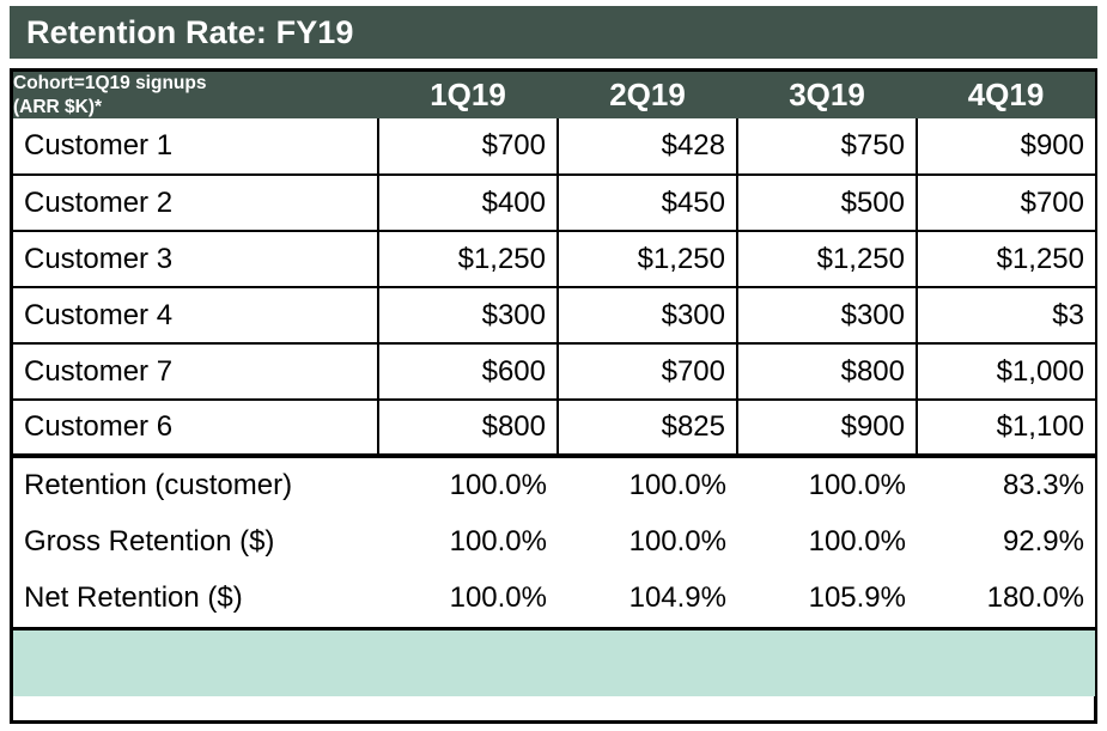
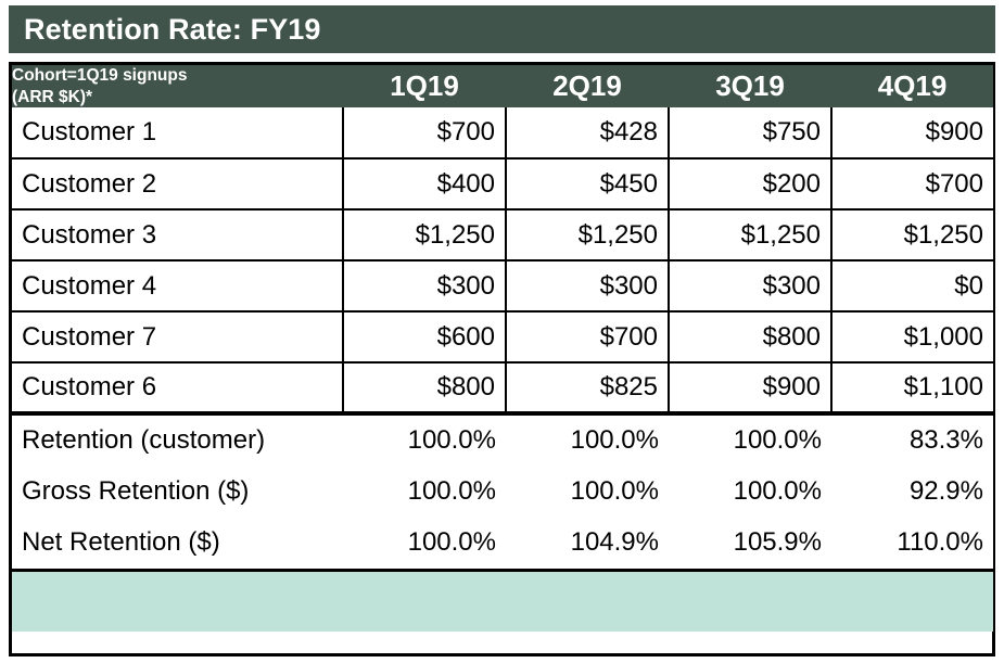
  Retention Rate: FY19
  Cohort=1Q19 signups (ARR $K)*	1Q19	2Q19	3Q19	4Q19
  Customer 1	$700	$428	$750	$900
- Customer 2	$400	$450	$500	$700
+ Customer 2	$400	$450	$200	$700
  Customer 3	$1,250	$1,250	$1,250	$1,250
- Customer 4	$300	$300	$300	$3
+ Customer 4	$300	$300	$300	$0
  Customer 7	$600	$700	$800	$1,000
  Customer 6	$800	$825	$900	$1,100
  Retention (customer)	100.0%	100.0%	100.0%	83.3%
  Gross Retention ($)	100.0%	100.0%	100.0%	92.9%
- Net Retention ($)	100.0%	104.9%	105.9%	180.0%
+ Net Retention ($)	100.0%	104.9%	105.9%	110.0%
